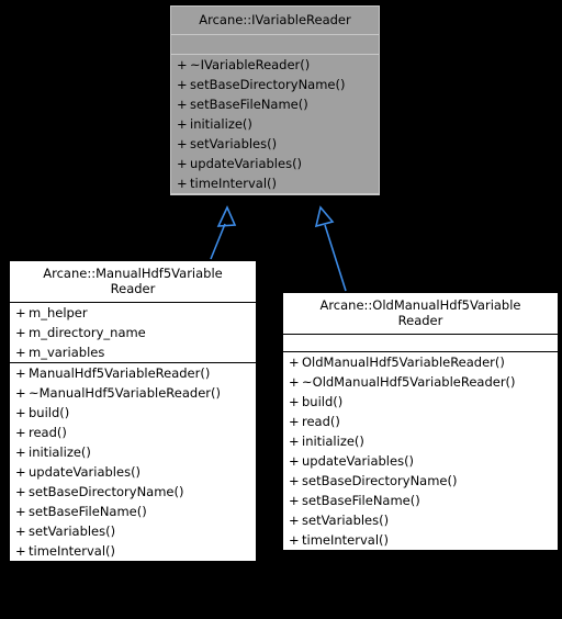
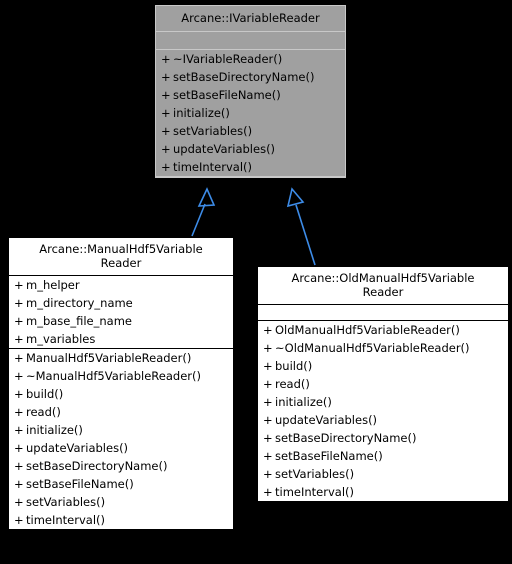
  Arcane::IVariableReader
  + ~IVariableReader()
  + setBaseDirectoryName()
  + setBaseFileName()
  + initialize()
  + setVariables()
  + updateVariables()
  + timeInterval()
  Arcane::ManualHdf5Variable
  Reader
  + m_helper
  + m_directory_name
+ + m_base_file_name
  + m_variables
  + ManualHdf5VariableReader()
  + ~ManualHdf5VariableReader()
  + build()
  + read()
  + initialize()
  + updateVariables()
  + setBaseDirectoryName()
  + setBaseFileName()
  + setVariables()
  + timeInterval()
  Arcane::OldManualHdf5Variable
  Reader
  + OldManualHdf5VariableReader()
  + ~OldManualHdf5VariableReader()
  + build()
  + read()
  + initialize()
  + updateVariables()
  + setBaseDirectoryName()
  + setBaseFileName()
  + setVariables()
  + timeInterval()
